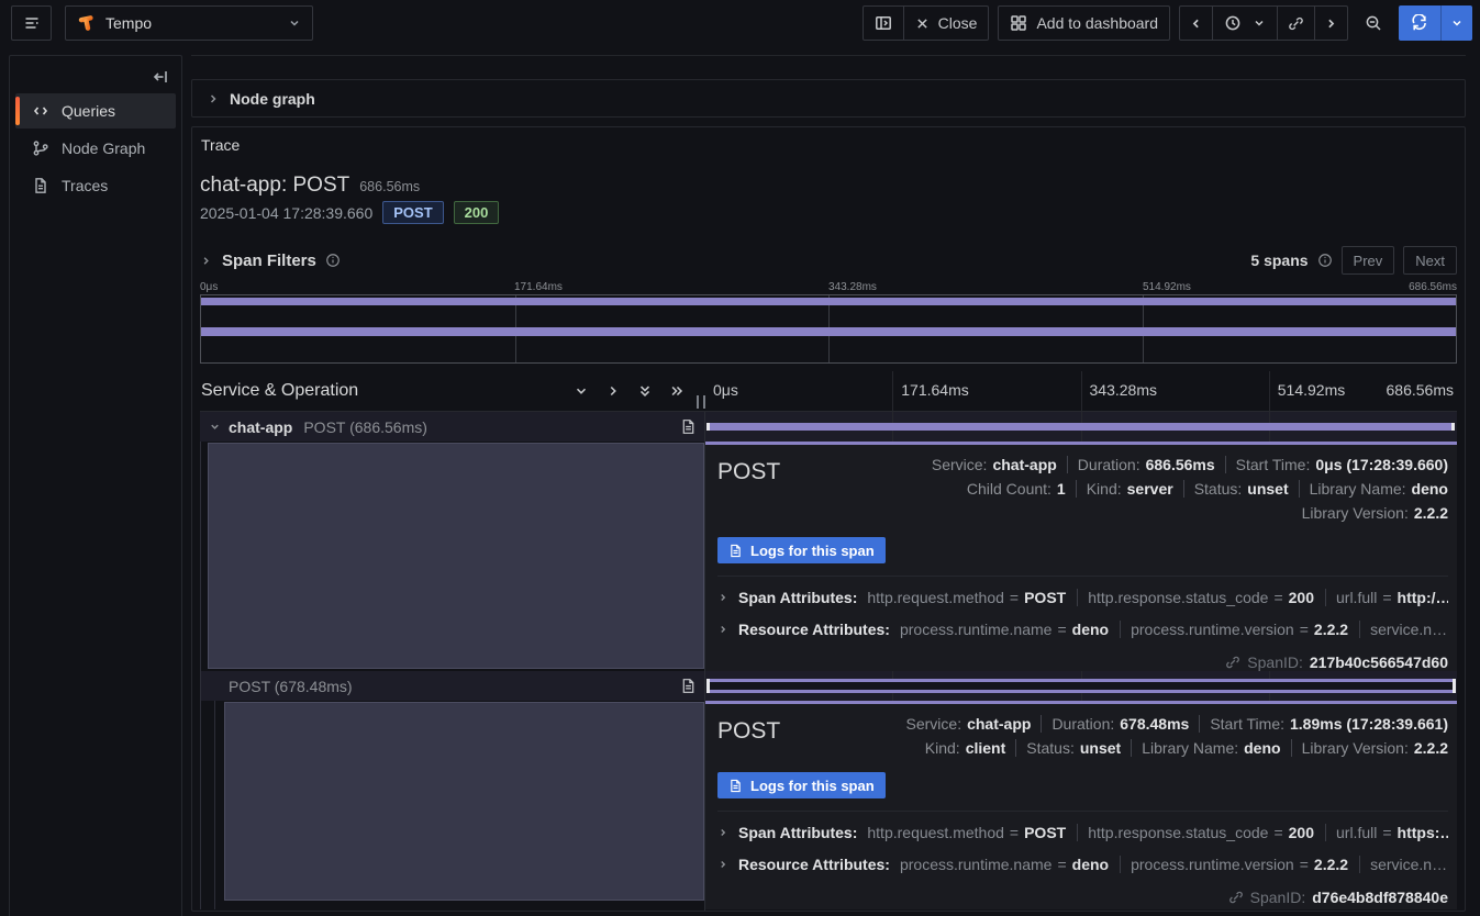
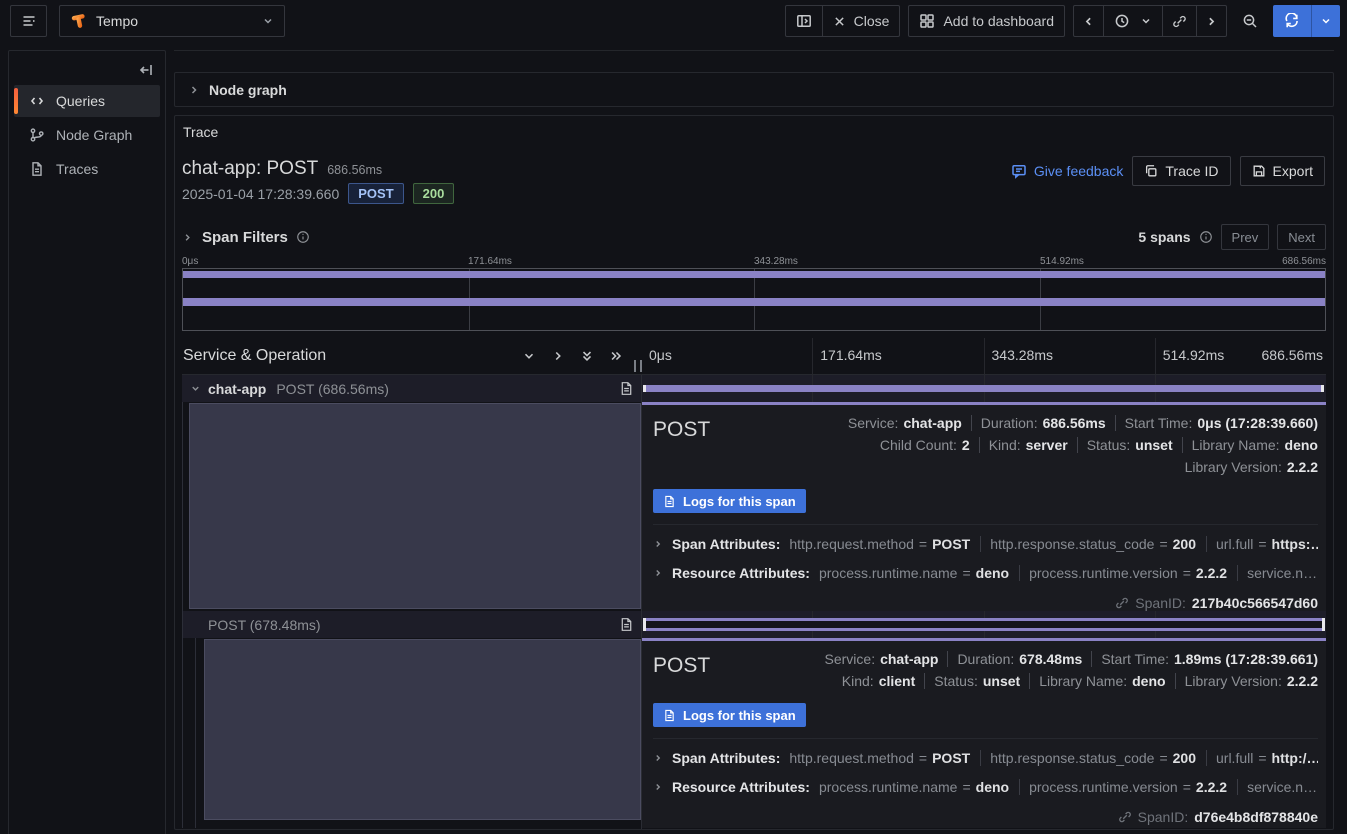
  Tempo
  Close
  Add to dashboard
  Queries
  Node Graph
  Traces
  Node graph
  Trace
  chat-app: POST
  686.56ms
  2025-01-04 17:28:39.660
  POST
  200
+ Give feedback
+ Trace ID
+ Export
  Span Filters
  5 spans
  Prev
  Next
  0μs
  171.64ms
  343.28ms
  514.92ms
  686.56ms
  Service & Operation
  0μs
  171.64ms
  343.28ms
  514.92ms
  686.56ms
  chat-app
  POST (686.56ms)
  POST
  Service:
  chat-app
  Duration:
  686.56ms
  Start Time:
  0μs (17:28:39.660)
  Child Count:
- 1
+ 2
  Kind:
  server
  Status:
  unset
  Library Name:
  deno
  Library Version:
  2.2.2
  Logs for this span
  Span Attributes:
  http.request.method
  =
  POST
  http.response.status_code
  =
  200
  url.full
  =
- http:/…
+ https:…
  Resource Attributes:
  process.runtime.name
  =
  deno
  process.runtime.version
  =
  2.2.2
  service.n…
  SpanID:
  217b40c566547d60
  POST (678.48ms)
  POST
  Service:
  chat-app
  Duration:
  678.48ms
  Start Time:
  1.89ms (17:28:39.661)
  Kind:
  client
  Status:
  unset
  Library Name:
  deno
  Library Version:
  2.2.2
  Logs for this span
  Span Attributes:
  http.request.method
  =
  POST
  http.response.status_code
  =
  200
  url.full
  =
- https:…
+ http:/…
  Resource Attributes:
  process.runtime.name
  =
  deno
  process.runtime.version
  =
  2.2.2
  service.n…
  SpanID:
  d76e4b8df878840e
